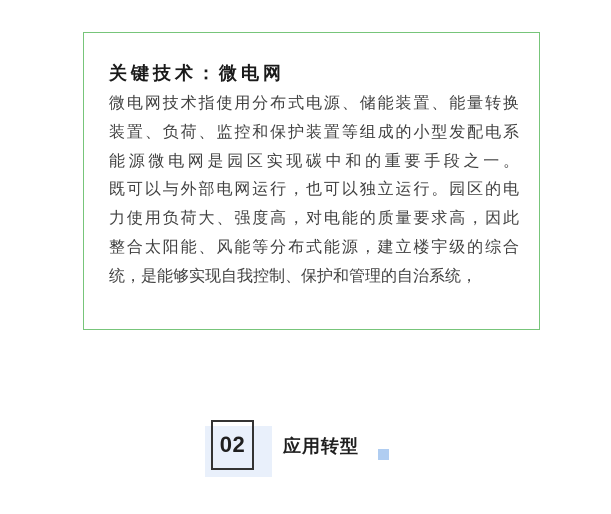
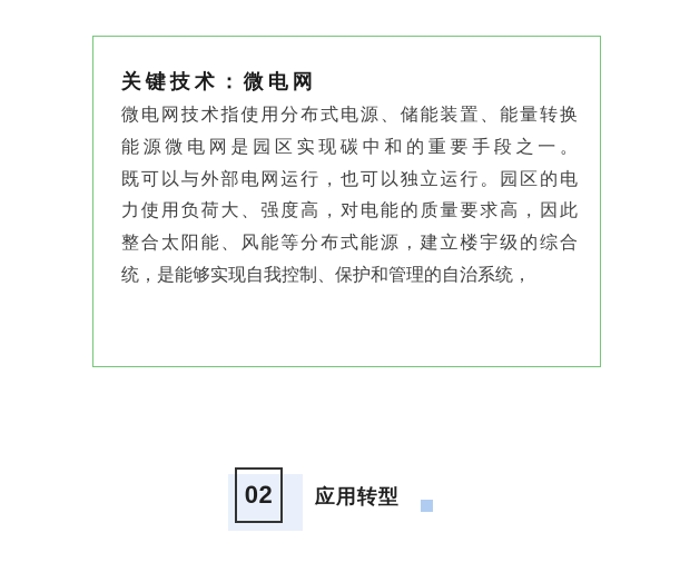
  关键技术：微电网
  微电网技术指使用分布式电源、储能装置、能量转换
- 装置、负荷、监控和保护装置等组成的小型发配电系
  能源微电网是园区实现碳中和的重要手段之一。
  既可以与外部电网运行，也可以独立运行。园区的电
  力使用负荷大、强度高，对电能的质量要求高，因此
  整合太阳能、风能等分布式能源，建立楼宇级的综合
  统，是能够实现自我控制、保护和管理的自治系统，
  02
  应用转型
